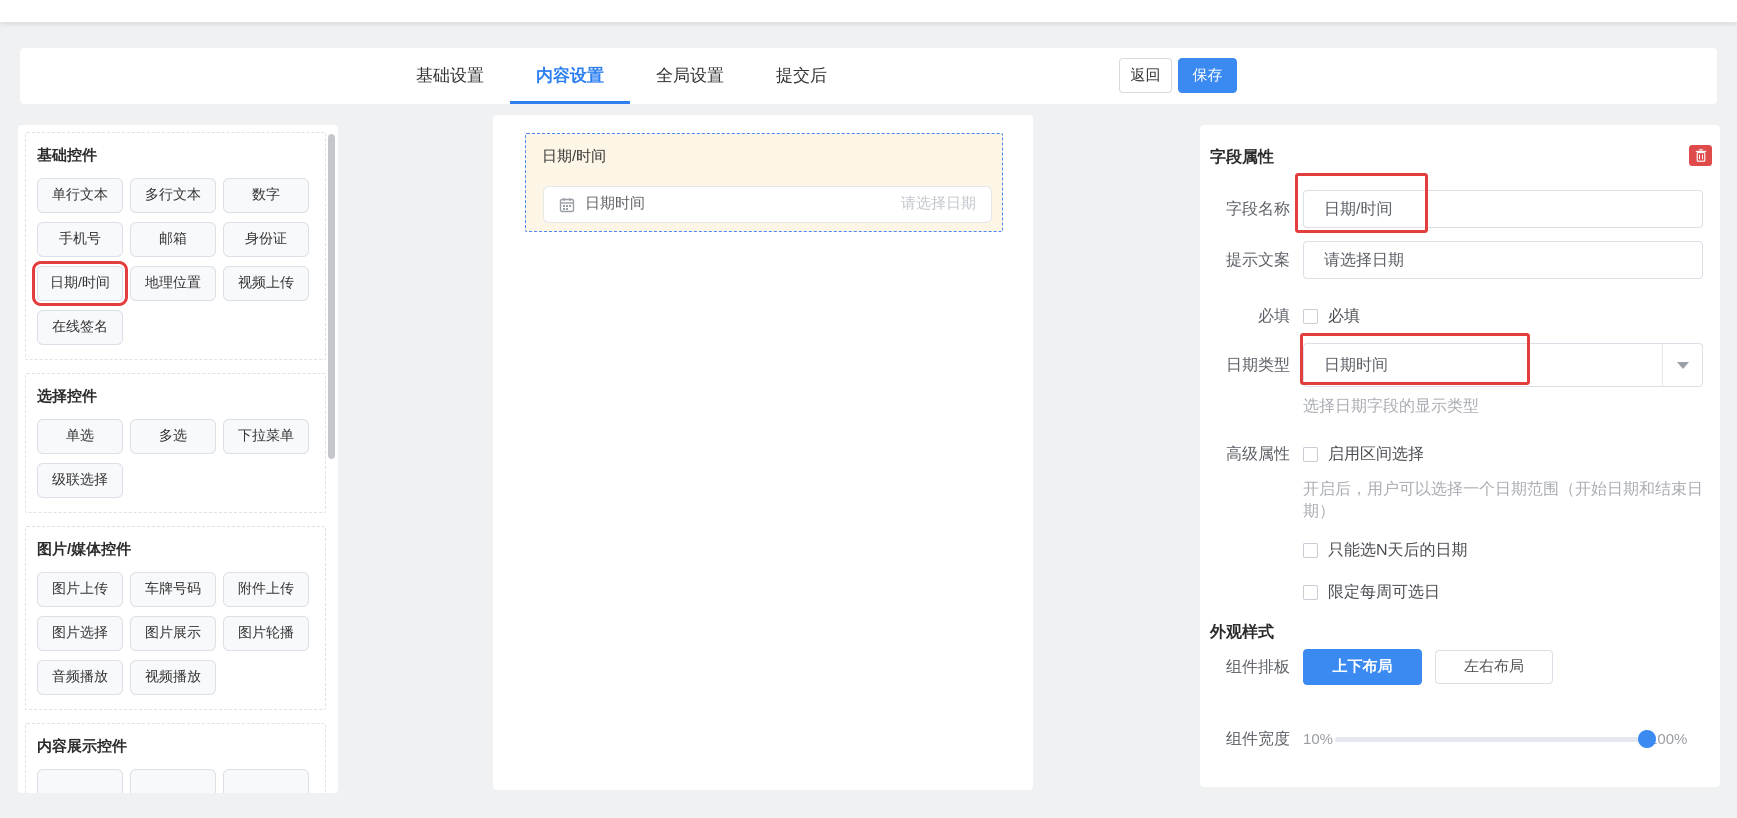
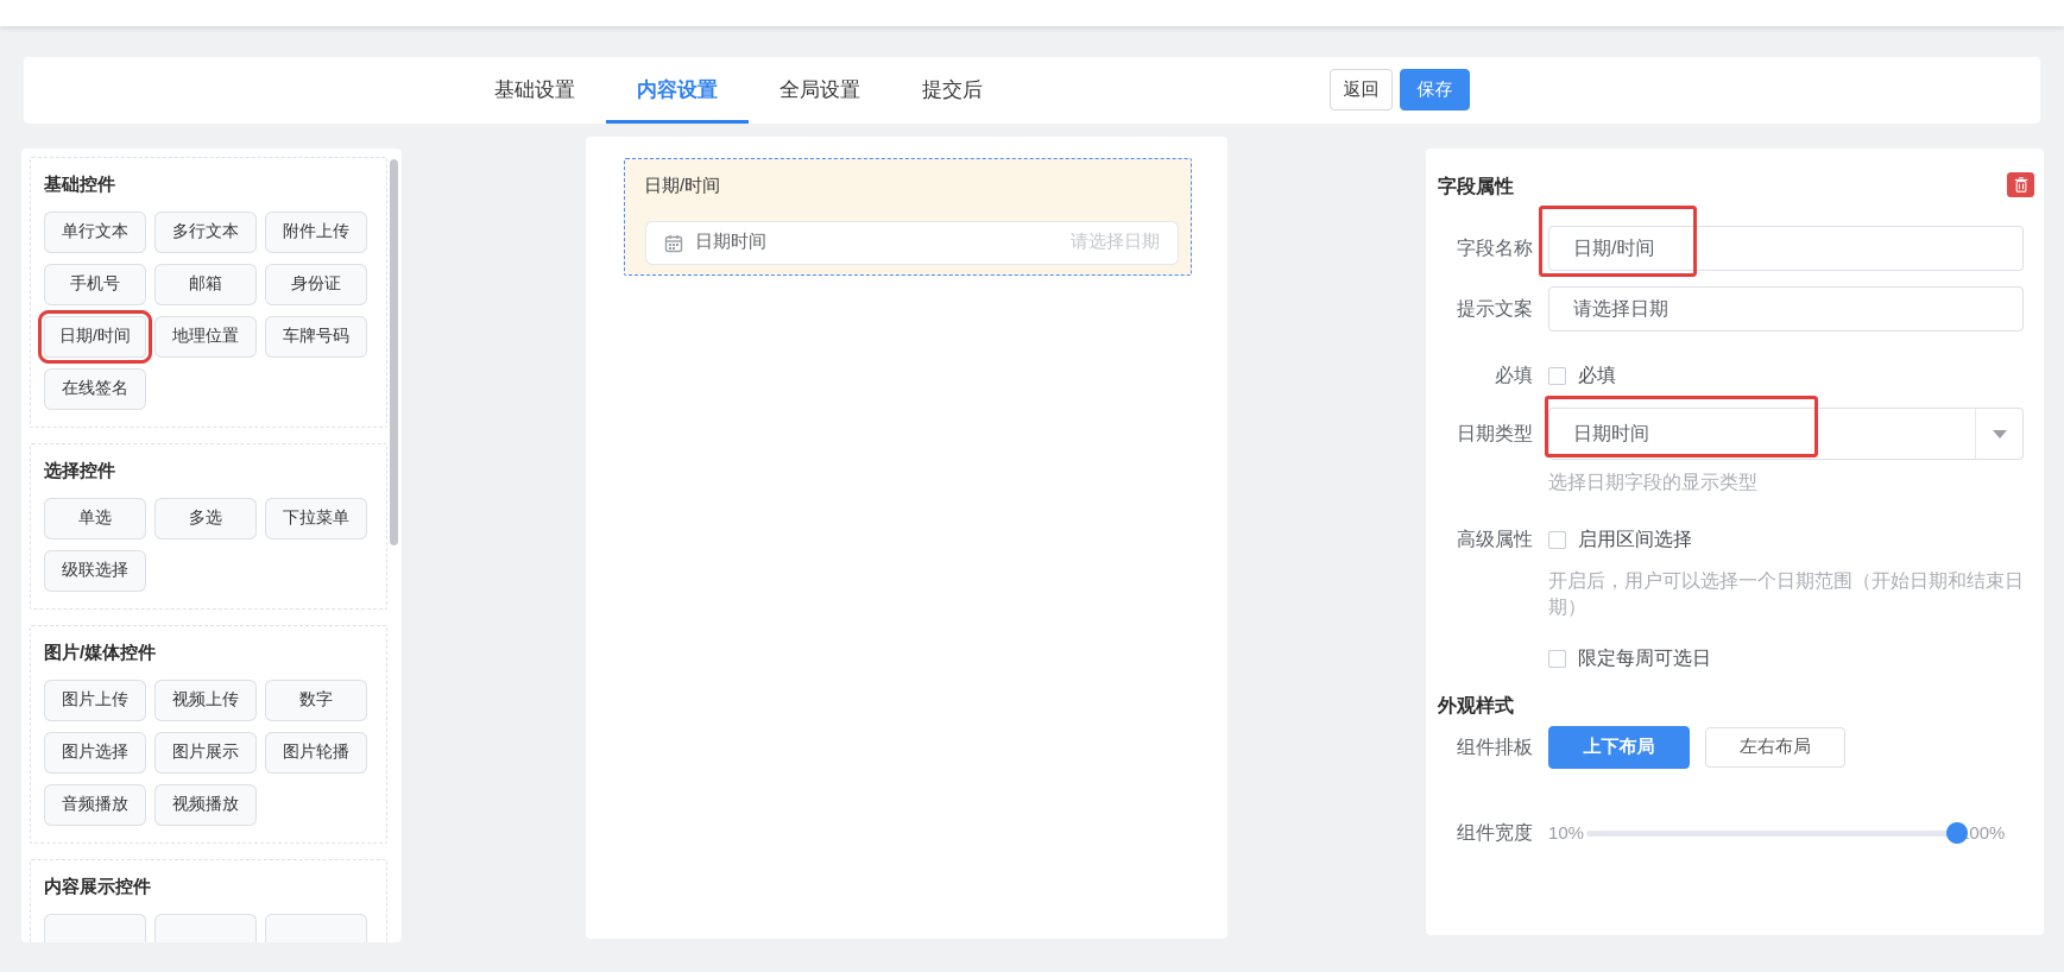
  基础设置
  内容设置
  全局设置
  提交后
  返回
  保存
  基础控件
  单行文本
  多行文本
- 数字
+ 附件上传
  手机号
  邮箱
  身份证
  日期/时间
  地理位置
- 视频上传
+ 车牌号码
  在线签名
  选择控件
  单选
  多选
  下拉菜单
  级联选择
  图片/媒体控件
  图片上传
- 车牌号码
+ 视频上传
- 附件上传
+ 数字
  图片选择
  图片展示
  图片轮播
  音频播放
  视频播放
  内容展示控件
  日期/时间
  日期时间
  请选择日期
  字段属性
  字段名称
  日期/时间
  提示文案
  请选择日期
  必填
  必填
  日期类型
  日期时间
  选择日期字段的显示类型
  高级属性
  启用区间选择
  开启后，用户可以选择一个日期范围（开始日期和结束日期）
- 只能选N天后的日期
  限定每周可选日
  外观样式
  组件排板
  上下布局
  左右布局
  组件宽度
  10%
  00%
